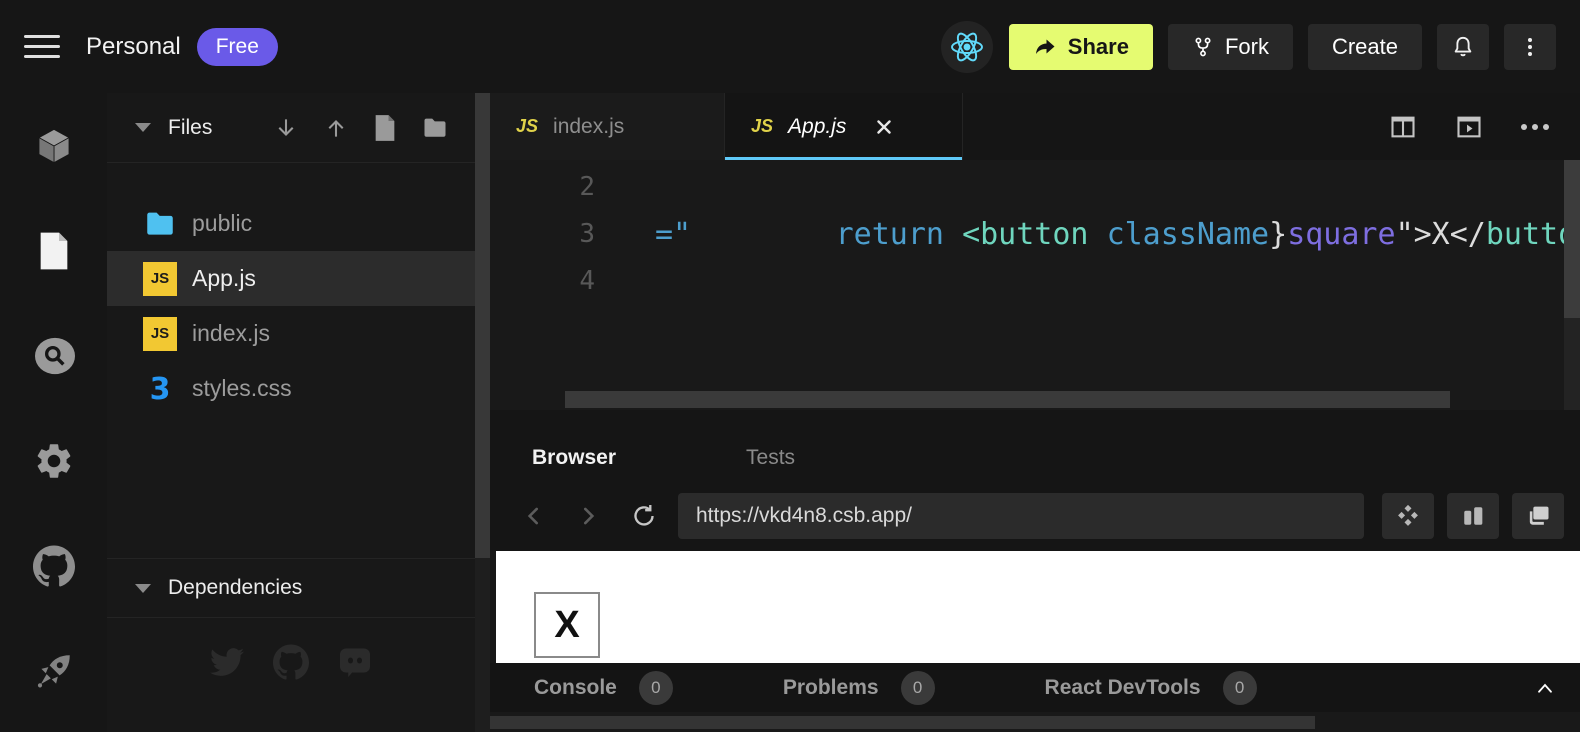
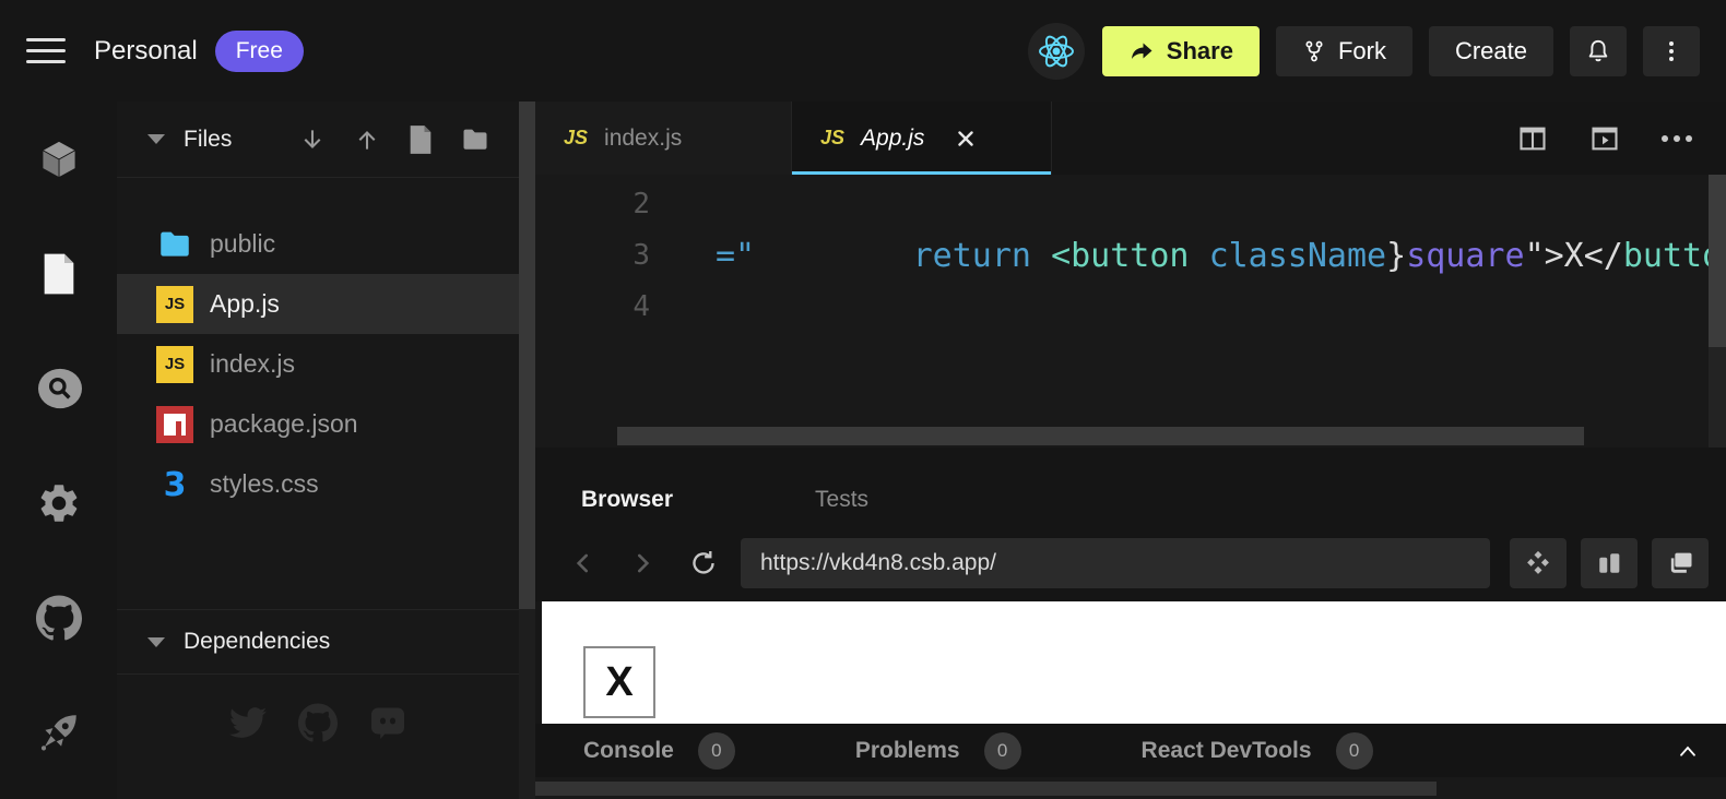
  Personal
  Free
  Share
  Fork
  Create
  Files
  public
  JS
  App.js
  JS
  index.js
+ package.json
  3
  styles.css
  Dependencies
  JS
  index.js
  JS
  App.js
  2
  return <button className}square">X</butt
  3
  ="
  4
  Browser
  Tests
  https://vkd4n8.csb.app/
  X
  Console
  0
  Problems
  0
  React DevTools
  0
